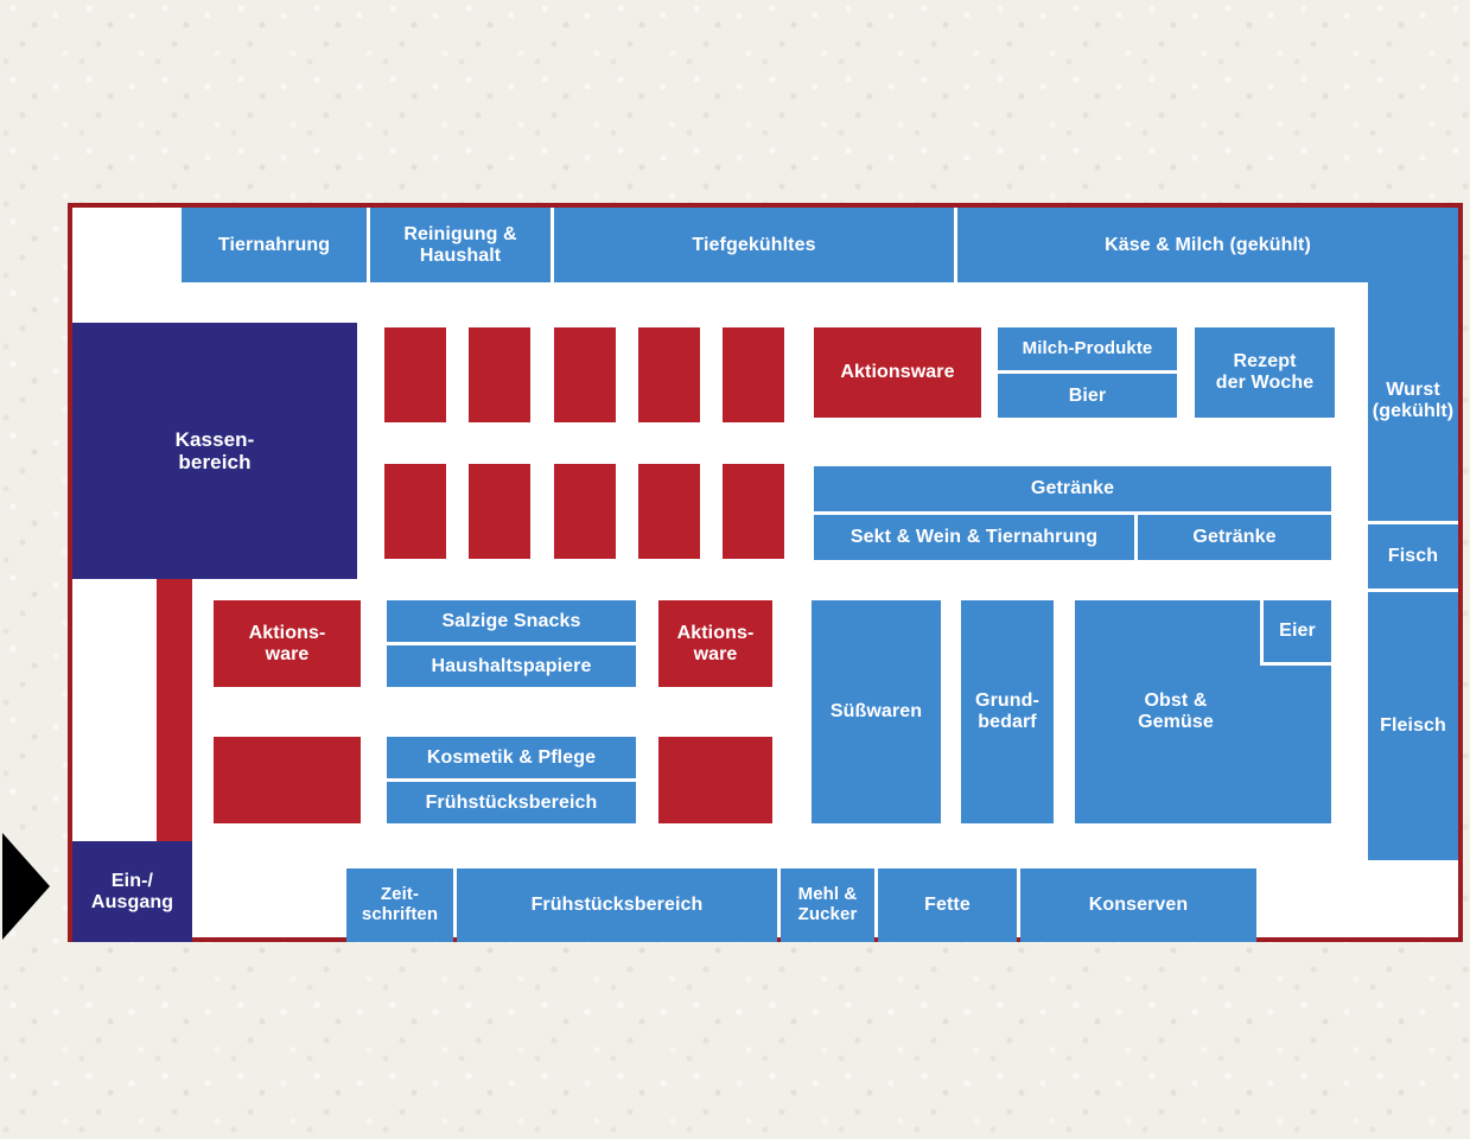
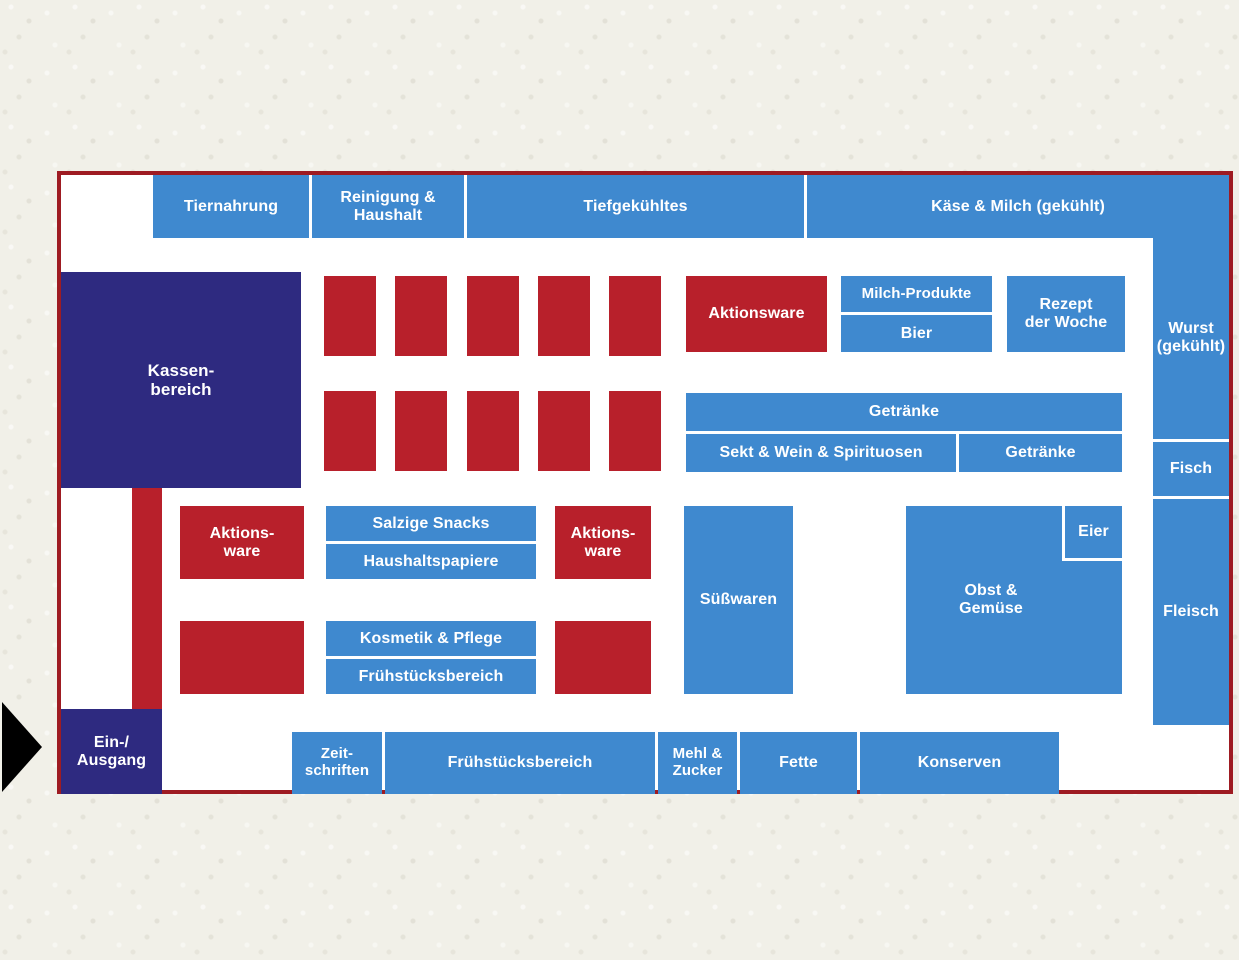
  Tiernahrung
  Reinigung &
  Haushalt
  Tiefgekühltes
  Käse & Milch (gekühlt)
  Kassen-
  bereich
  Ein-/
  Ausgang
  Aktionsware
  Milch-Produkte
  Bier
  Rezept
  der Woche
  Getränke
- Sekt & Wein & Tiernahrung
+ Sekt & Wein & Spirituosen
  Getränke
  Wurst
  (gekühlt)
  Fisch
  Fleisch
  Aktions-
  ware
  Salzige Snacks
  Haushaltspapiere
  Aktions-
  ware
  Kosmetik & Pflege
  Frühstücksbereich
  Süßwaren
- Grund-
- bedarf
  Obst &
  Gemüse
  Eier
  Zeit-
  schriften
  Frühstücksbereich
  Mehl &
  Zucker
  Fette
  Konserven
